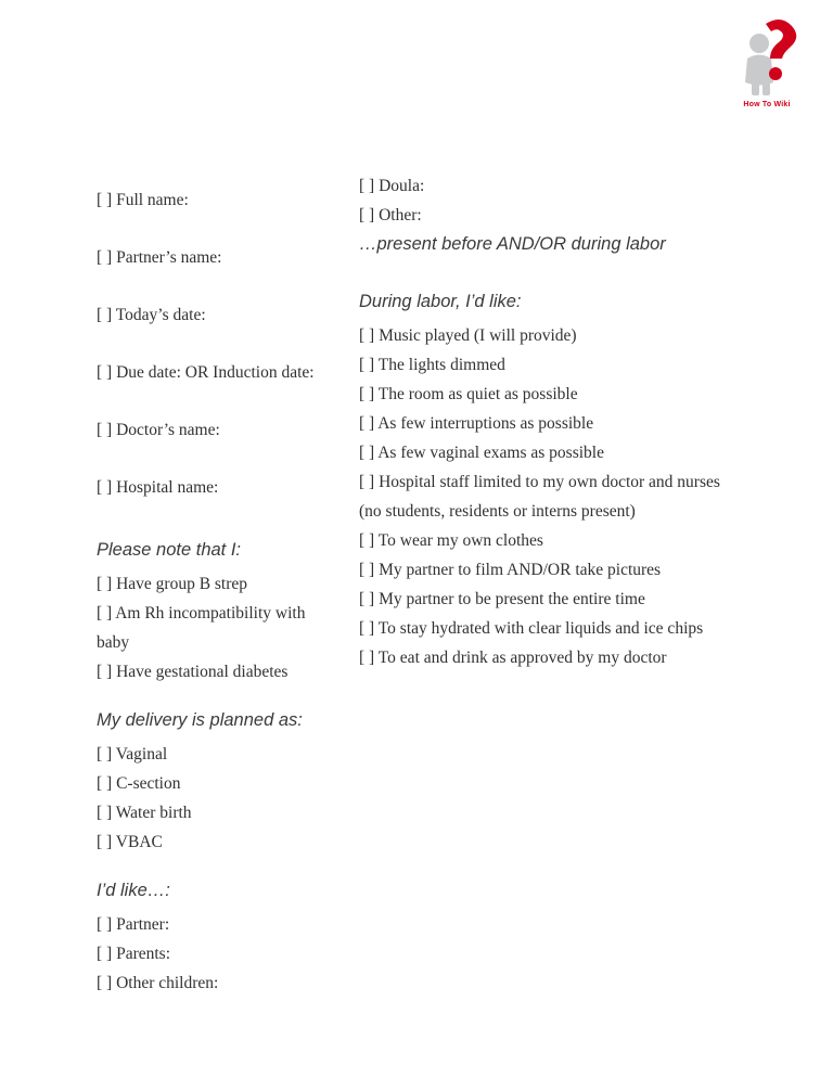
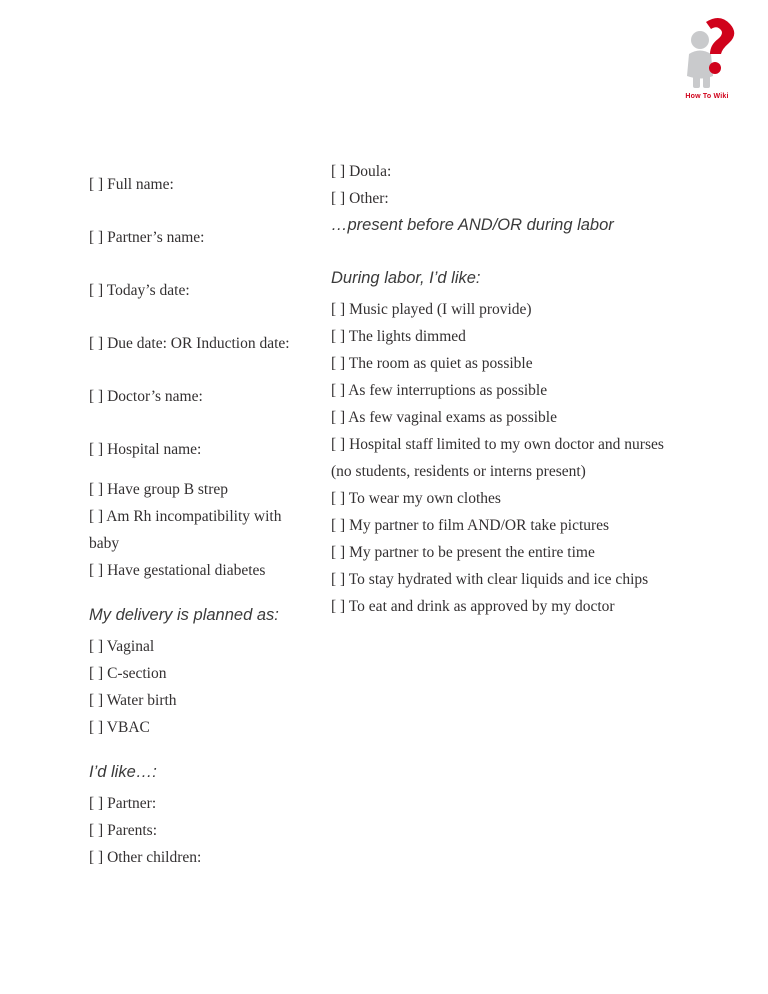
  [ ] Full name:
  [ ] Partner’s name:
  [ ] Today’s date:
  [ ] Due date: OR Induction date:
  [ ] Doctor’s name:
  [ ] Hospital name:
- Please note that I:
  [ ] Have group B strep
  [ ] Am Rh incompatibility with baby
  [ ] Have gestational diabetes
  My delivery is planned as:
  [ ] Vaginal
  [ ] C-section
  [ ] Water birth
  [ ] VBAC
  I’d like…:
  [ ] Partner:
  [ ] Parents:
  [ ] Other children:
  [ ] Doula:
  [ ] Other:
  …present before AND/OR during labor
  During labor, I’d like:
  [ ] Music played (I will provide)
  [ ] The lights dimmed
  [ ] The room as quiet as possible
  [ ] As few interruptions as possible
  [ ] As few vaginal exams as possible
  [ ] Hospital staff limited to my own doctor and nurses (no students, residents or interns present)
  [ ] To wear my own clothes
  [ ] My partner to film AND/OR take pictures
  [ ] My partner to be present the entire time
  [ ] To stay hydrated with clear liquids and ice chips
  [ ] To eat and drink as approved by my doctor
